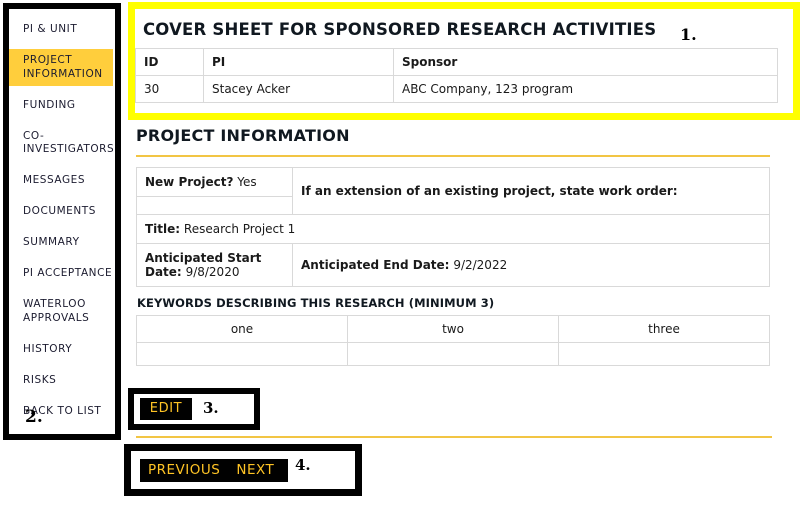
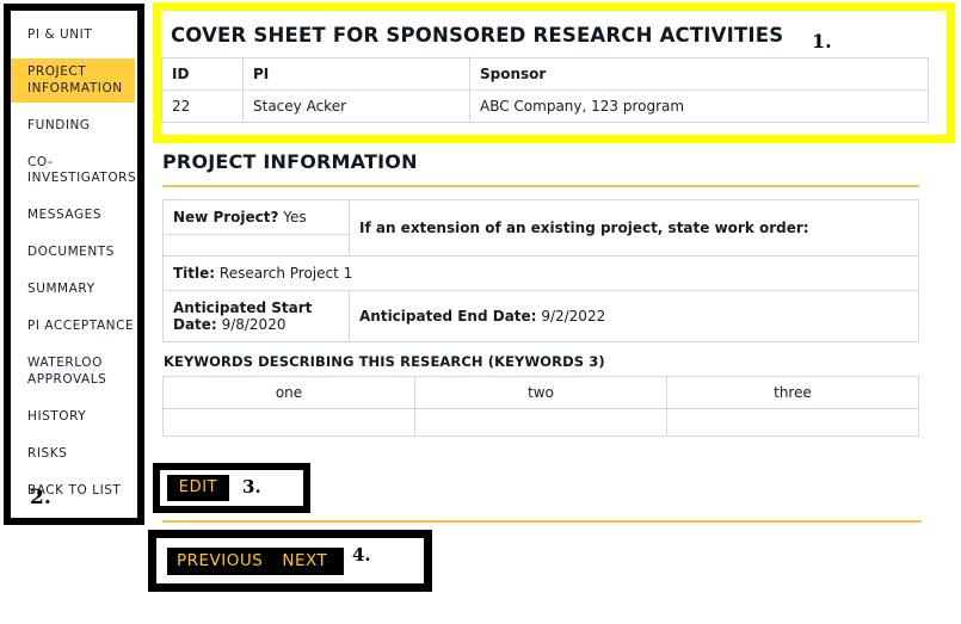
  PI & UNIT
  PROJECT INFORMATION
  FUNDING
  CO-INVESTIGATORS
  MESSAGES
  DOCUMENTS
  SUMMARY
  PI ACCEPTANCE
  WATERLOO APPROVALS
  HISTORY
  RISKS
  BACK TO LIST
  2.
  COVER SHEET FOR SPONSORED RESEARCH ACTIVITIES
  ID	PI	Sponsor
- 30	Stacey Acker	ABC Company, 123 program
+ 22	Stacey Acker	ABC Company, 123 program
  1.
  PROJECT INFORMATION
  New Project? Yes	If an extension of an existing project, state work order:
  Title: Research Project 1
  Anticipated Start Date: 9/8/2020	Anticipated End Date: 9/2/2022
- KEYWORDS DESCRIBING THIS RESEARCH (MINIMUM 3)
+ KEYWORDS DESCRIBING THIS RESEARCH (KEYWORDS 3)
  one	two	three
  EDIT
  3.
  PREVIOUS
  NEXT
  4.
